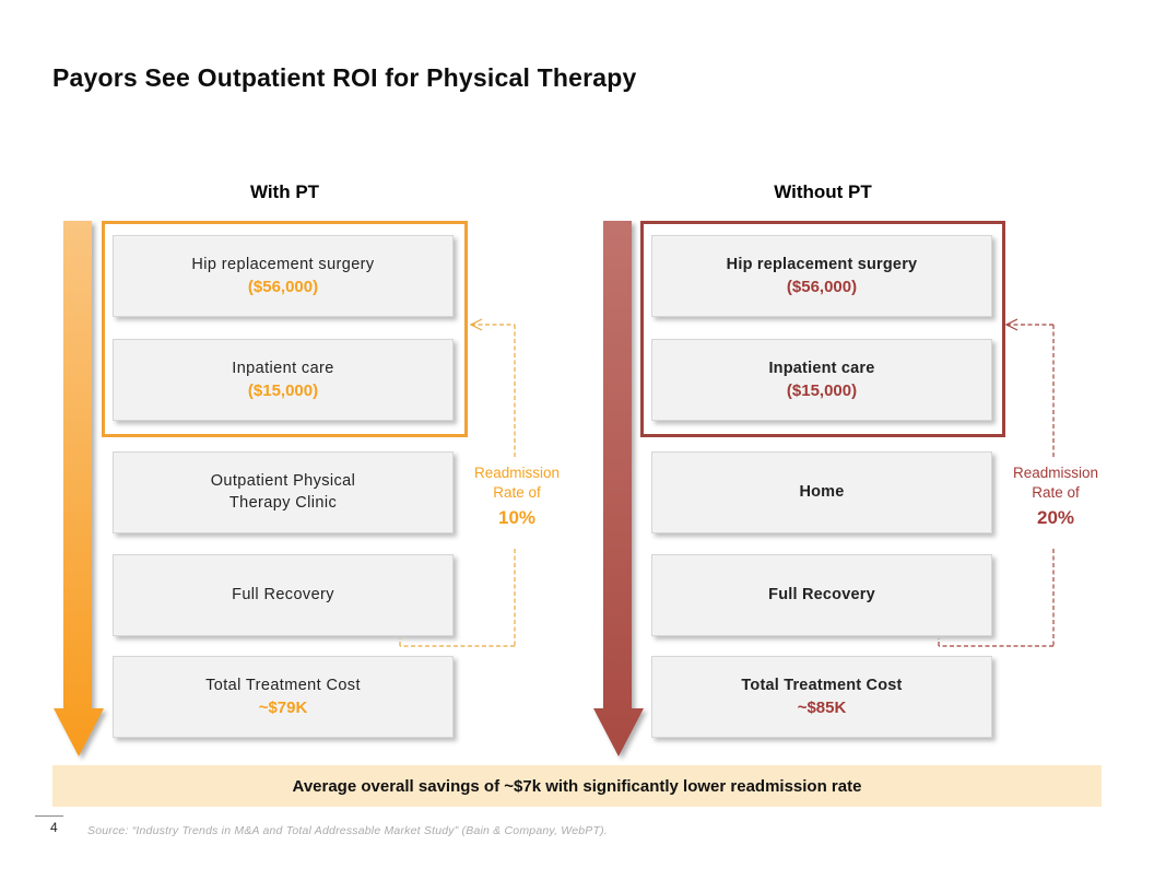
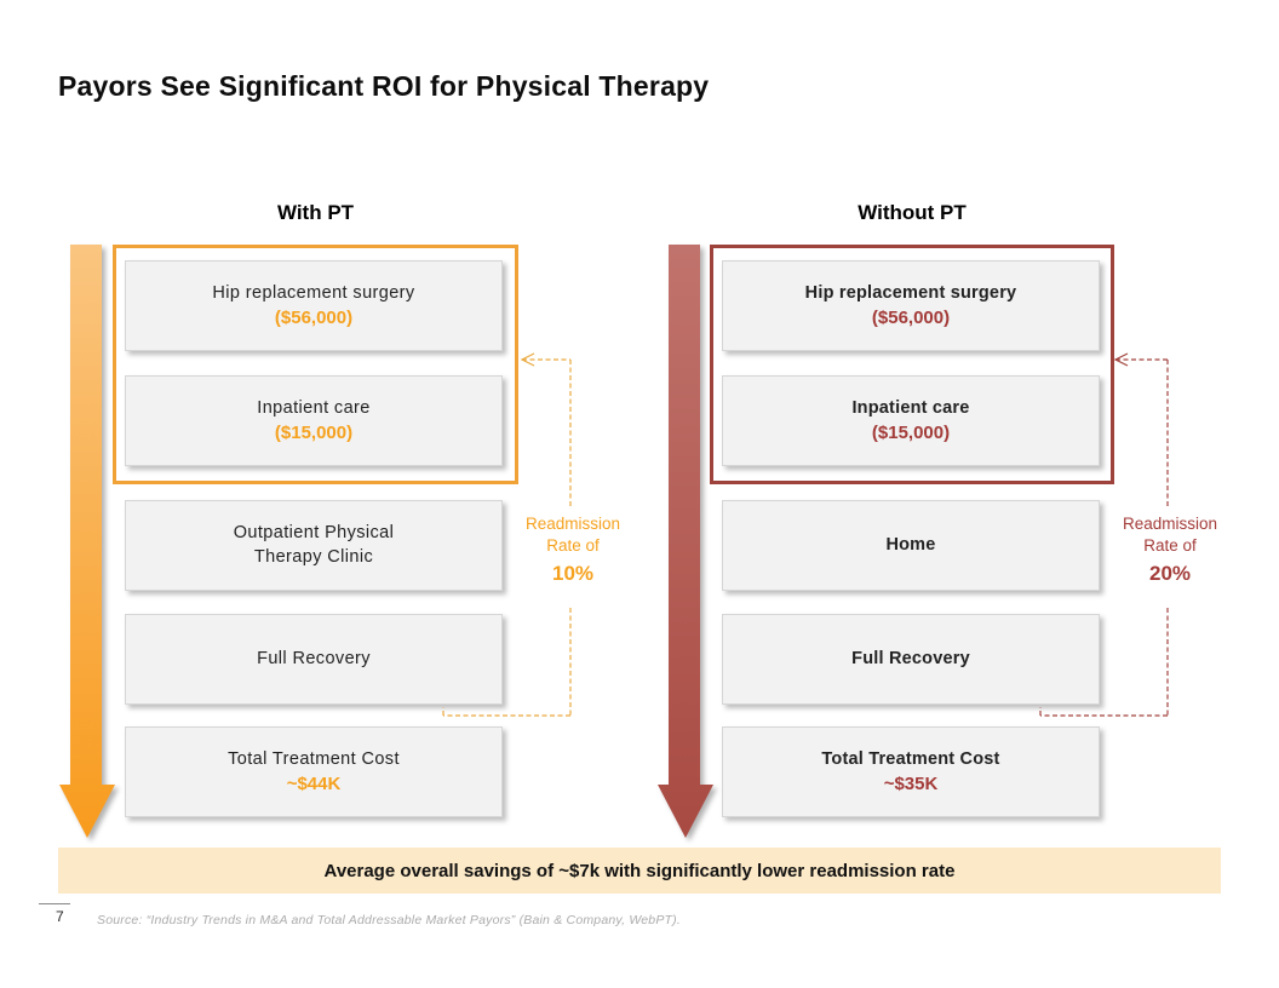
- Payors See Outpatient ROI for Physical Therapy
+ Payors See Significant ROI for Physical Therapy
  With PT
  Without PT
  Hip replacement surgery
  ($56,000)
  Inpatient care
  ($15,000)
  Outpatient Physical Therapy Clinic
  Full Recovery
  Total Treatment Cost
- ~$79K
+ ~$44K
  Hip replacement surgery
  ($56,000)
  Inpatient care
  ($15,000)
  Home
  Full Recovery
  Total Treatment Cost
- ~$85K
+ ~$35K
  Readmission
  Rate of
  10%
  Readmission
  Rate of
  20%
  Average overall savings of ~$7k with significantly lower readmission rate
- 4
+ 7
- Source: “Industry Trends in M&A and Total Addressable Market Study” (Bain & Company, WebPT).
+ Source: “Industry Trends in M&A and Total Addressable Market Payors” (Bain & Company, WebPT).
